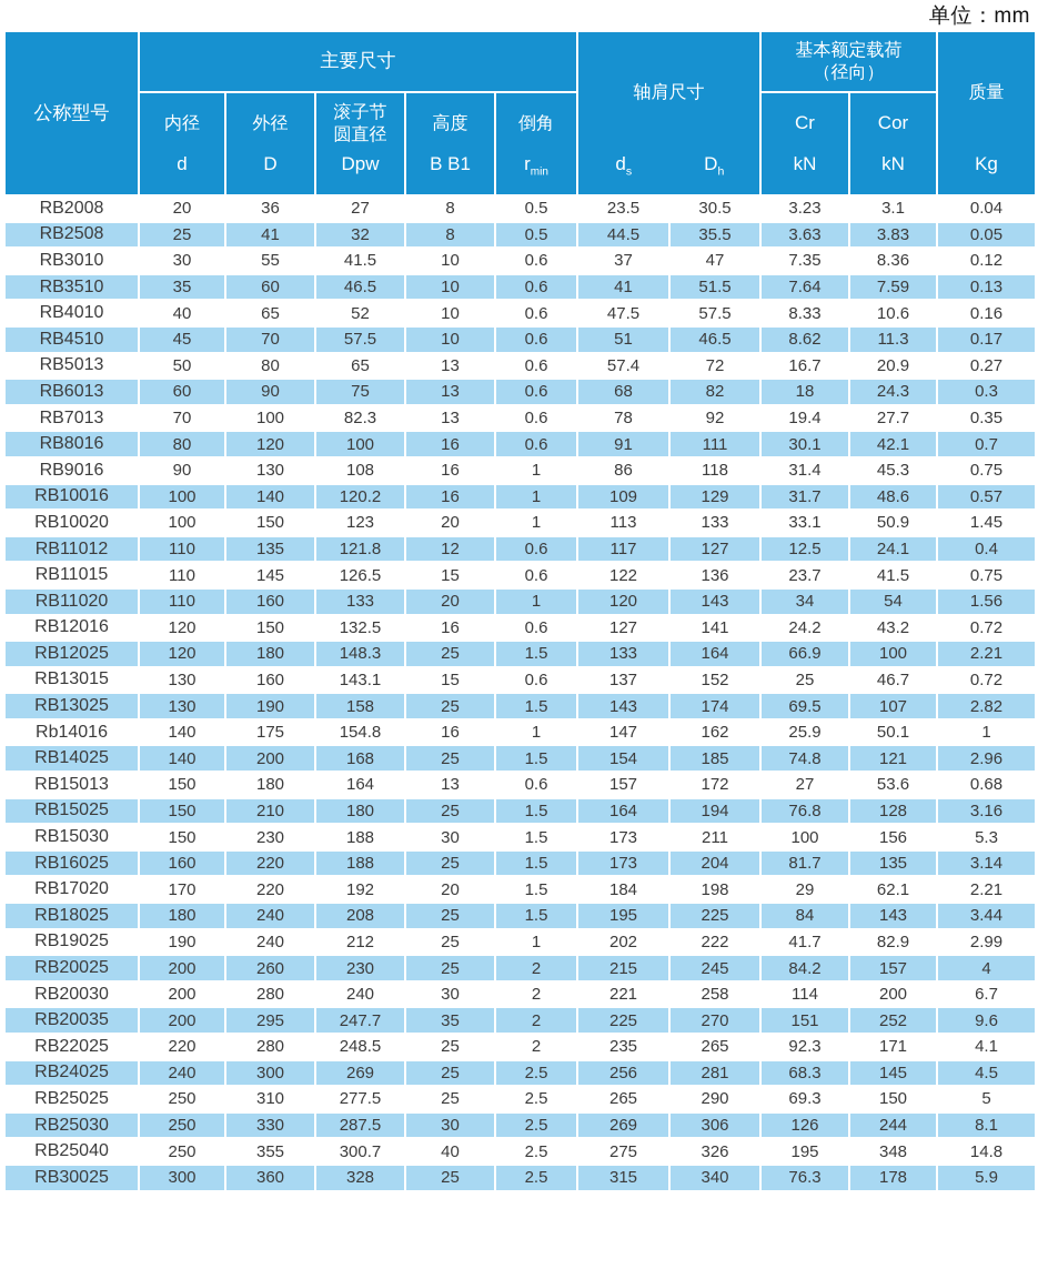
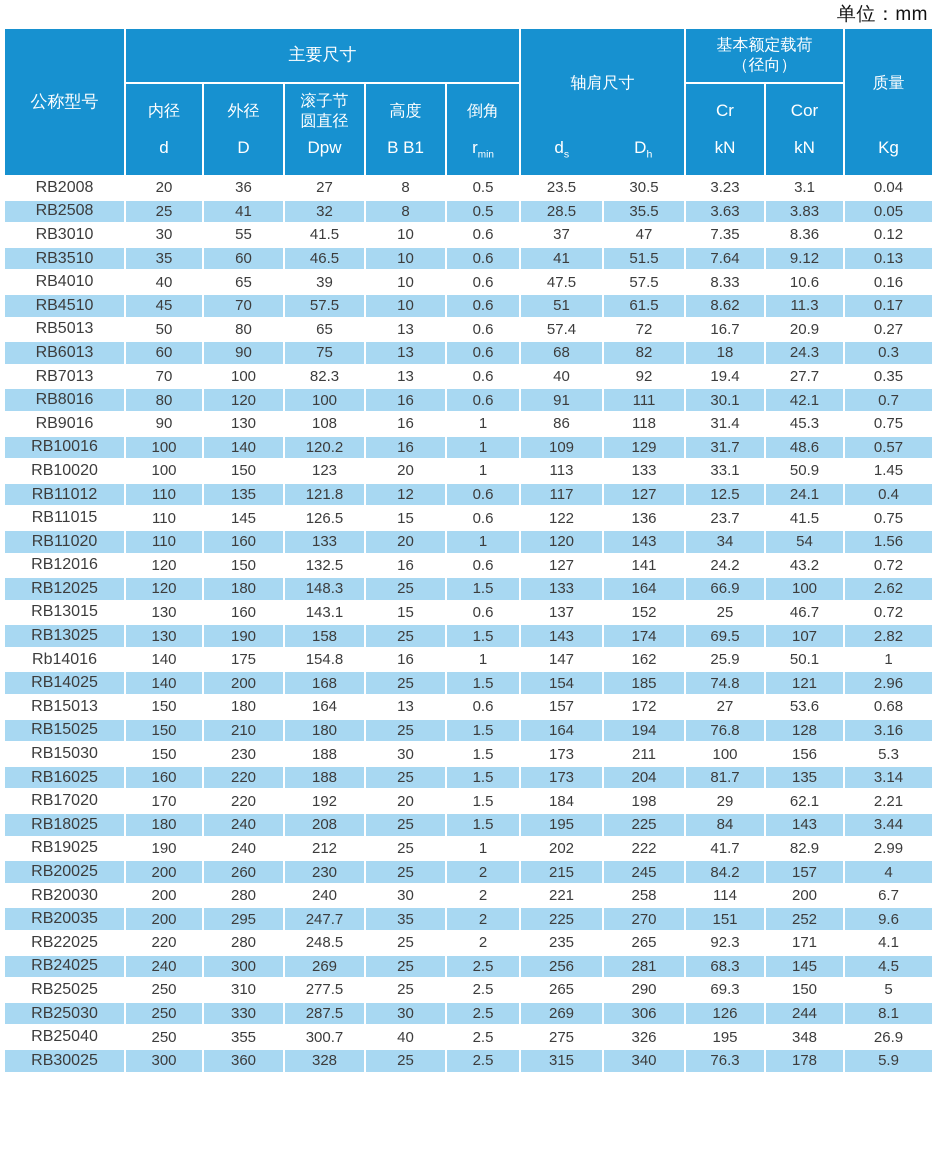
  单位：mm
  公称型号	主要尺寸	轴肩尺寸 ds Dh	基本额定载荷 （径向）	质量 Kg
  内径 d	外径 D	滚子节 圆直径 Dpw	高度 B B1	倒角 rmin	Cr kN	Cor kN
  RB2008	20	36	27	8	0.5	23.5	30.5	3.23	3.1	0.04
- RB2508	25	41	32	8	0.5	44.5	35.5	3.63	3.83	0.05
+ RB2508	25	41	32	8	0.5	28.5	35.5	3.63	3.83	0.05
  RB3010	30	55	41.5	10	0.6	37	47	7.35	8.36	0.12
- RB3510	35	60	46.5	10	0.6	41	51.5	7.64	7.59	0.13
+ RB3510	35	60	46.5	10	0.6	41	51.5	7.64	9.12	0.13
- RB4010	40	65	52	10	0.6	47.5	57.5	8.33	10.6	0.16
+ RB4010	40	65	39	10	0.6	47.5	57.5	8.33	10.6	0.16
- RB4510	45	70	57.5	10	0.6	51	46.5	8.62	11.3	0.17
+ RB4510	45	70	57.5	10	0.6	51	61.5	8.62	11.3	0.17
  RB5013	50	80	65	13	0.6	57.4	72	16.7	20.9	0.27
  RB6013	60	90	75	13	0.6	68	82	18	24.3	0.3
- RB7013	70	100	82.3	13	0.6	78	92	19.4	27.7	0.35
+ RB7013	70	100	82.3	13	0.6	40	92	19.4	27.7	0.35
  RB8016	80	120	100	16	0.6	91	111	30.1	42.1	0.7
  RB9016	90	130	108	16	1	86	118	31.4	45.3	0.75
  RB10016	100	140	120.2	16	1	109	129	31.7	48.6	0.57
  RB10020	100	150	123	20	1	113	133	33.1	50.9	1.45
  RB11012	110	135	121.8	12	0.6	117	127	12.5	24.1	0.4
  RB11015	110	145	126.5	15	0.6	122	136	23.7	41.5	0.75
  RB11020	110	160	133	20	1	120	143	34	54	1.56
  RB12016	120	150	132.5	16	0.6	127	141	24.2	43.2	0.72
- RB12025	120	180	148.3	25	1.5	133	164	66.9	100	2.21
+ RB12025	120	180	148.3	25	1.5	133	164	66.9	100	2.62
  RB13015	130	160	143.1	15	0.6	137	152	25	46.7	0.72
  RB13025	130	190	158	25	1.5	143	174	69.5	107	2.82
  Rb14016	140	175	154.8	16	1	147	162	25.9	50.1	1
  RB14025	140	200	168	25	1.5	154	185	74.8	121	2.96
  RB15013	150	180	164	13	0.6	157	172	27	53.6	0.68
  RB15025	150	210	180	25	1.5	164	194	76.8	128	3.16
  RB15030	150	230	188	30	1.5	173	211	100	156	5.3
  RB16025	160	220	188	25	1.5	173	204	81.7	135	3.14
  RB17020	170	220	192	20	1.5	184	198	29	62.1	2.21
  RB18025	180	240	208	25	1.5	195	225	84	143	3.44
  RB19025	190	240	212	25	1	202	222	41.7	82.9	2.99
  RB20025	200	260	230	25	2	215	245	84.2	157	4
  RB20030	200	280	240	30	2	221	258	114	200	6.7
  RB20035	200	295	247.7	35	2	225	270	151	252	9.6
  RB22025	220	280	248.5	25	2	235	265	92.3	171	4.1
  RB24025	240	300	269	25	2.5	256	281	68.3	145	4.5
  RB25025	250	310	277.5	25	2.5	265	290	69.3	150	5
  RB25030	250	330	287.5	30	2.5	269	306	126	244	8.1
- RB25040	250	355	300.7	40	2.5	275	326	195	348	14.8
+ RB25040	250	355	300.7	40	2.5	275	326	195	348	26.9
  RB30025	300	360	328	25	2.5	315	340	76.3	178	5.9
